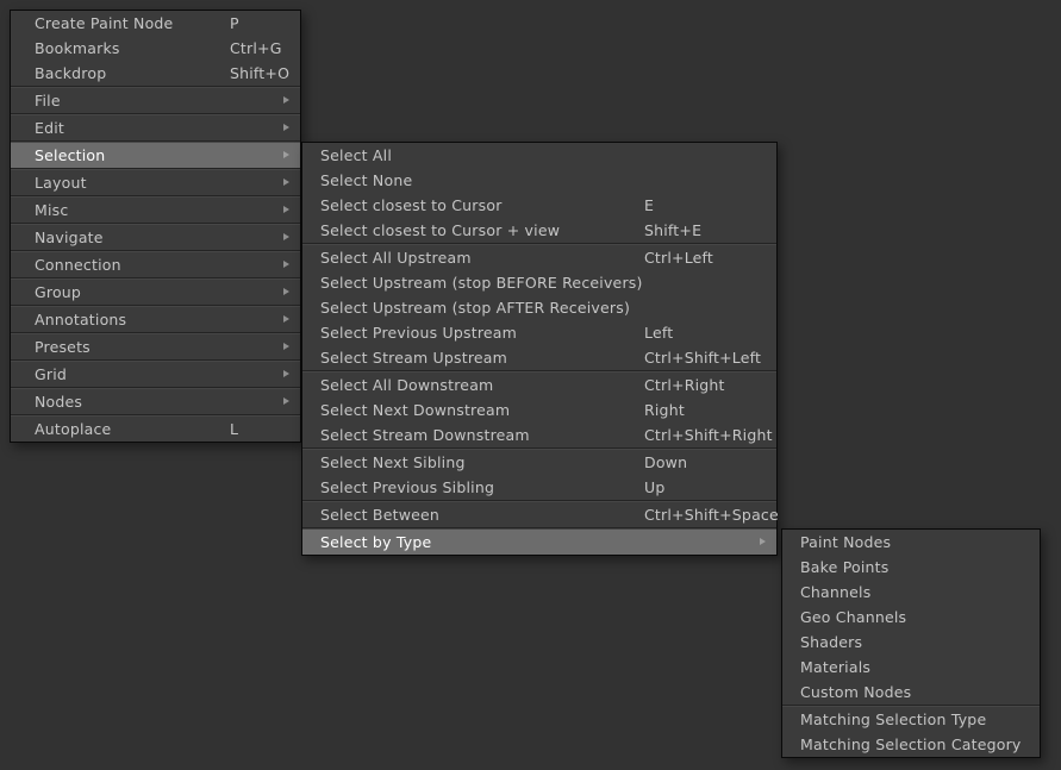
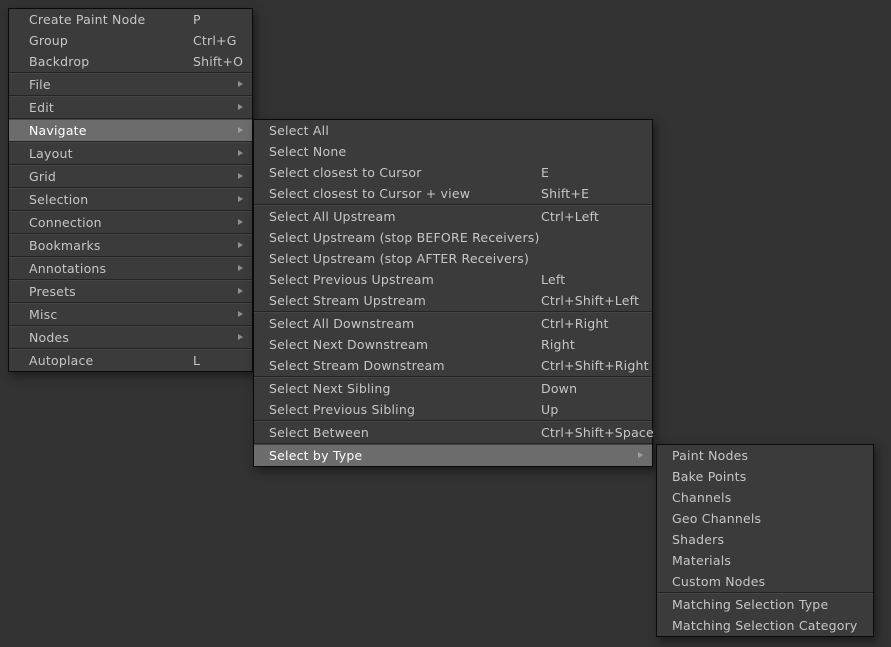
  Create Paint Node
  P
- Bookmarks
+ Group
  Ctrl+G
  Backdrop
  Shift+O
  File
  Edit
- Selection
+ Navigate
  Layout
- Misc
+ Grid
- Navigate
+ Selection
  Connection
- Group
+ Bookmarks
  Annotations
  Presets
- Grid
+ Misc
  Nodes
  Autoplace
  L
  Select All
  Select None
  Select closest to Cursor
  E
  Select closest to Cursor + view
  Shift+E
  Select All Upstream
  Ctrl+Left
  Select Upstream (stop BEFORE Receivers)
  Select Upstream (stop AFTER Receivers)
  Select Previous Upstream
  Left
  Select Stream Upstream
  Ctrl+Shift+Left
  Select All Downstream
  Ctrl+Right
  Select Next Downstream
  Right
  Select Stream Downstream
  Ctrl+Shift+Right
  Select Next Sibling
  Down
  Select Previous Sibling
  Up
  Select Between
  Ctrl+Shift+Space
  Select by Type
  Paint Nodes
  Bake Points
  Channels
  Geo Channels
  Shaders
  Materials
  Custom Nodes
  Matching Selection Type
  Matching Selection Category
